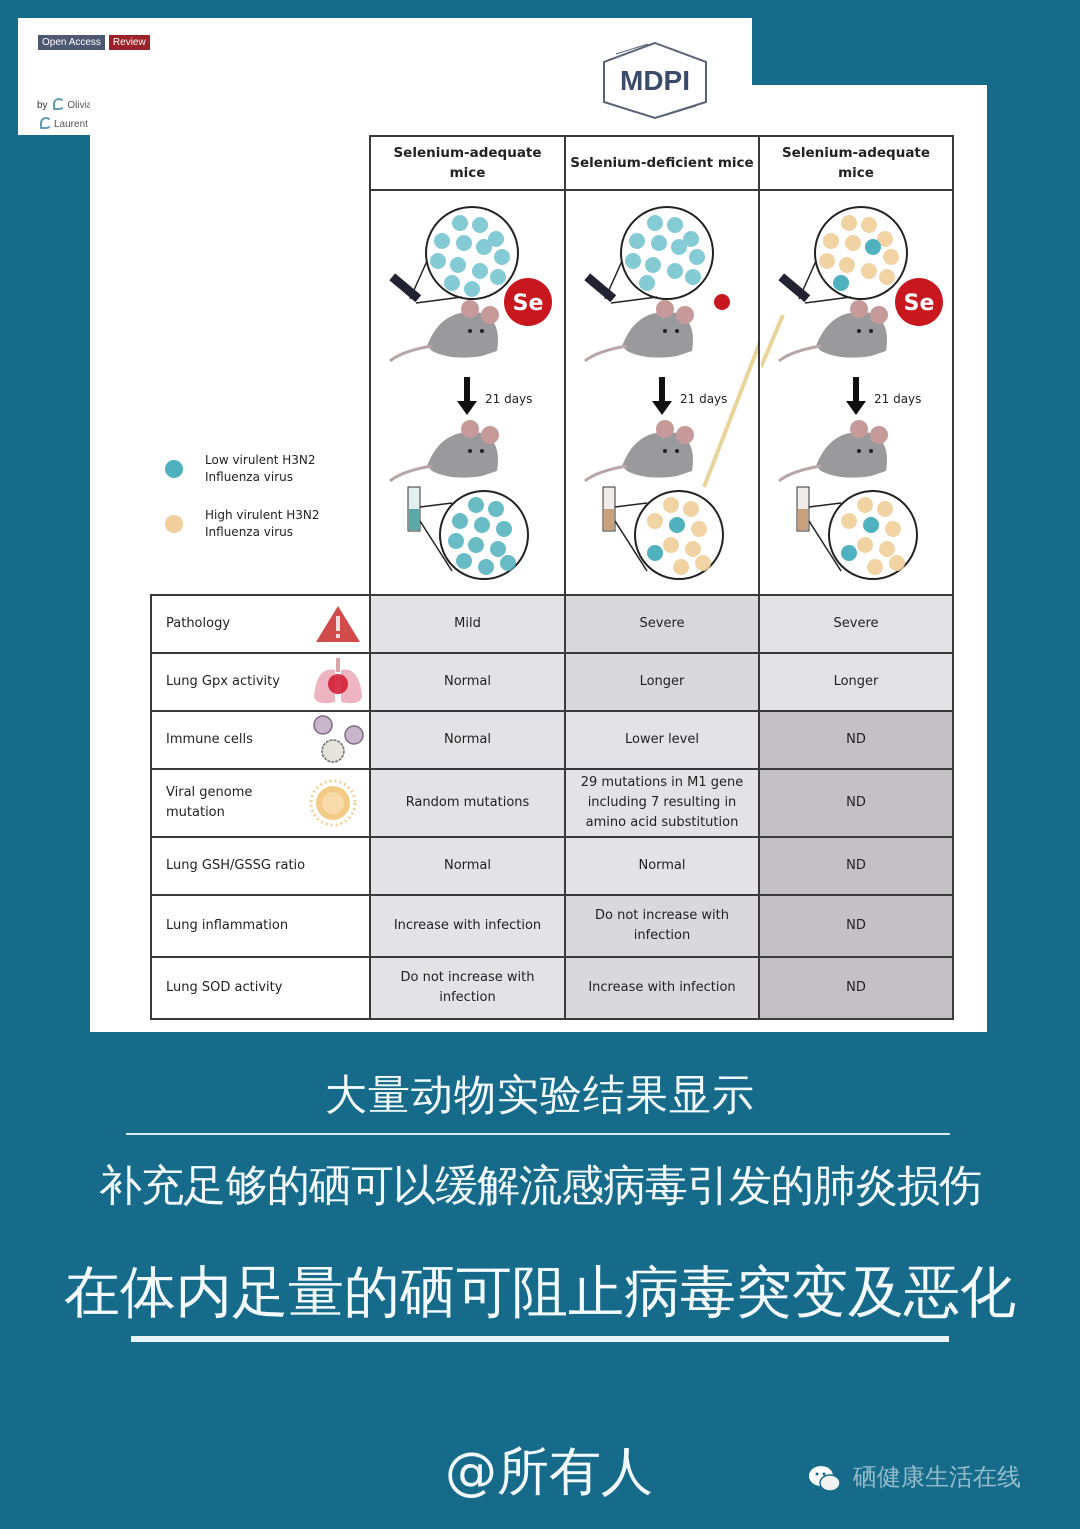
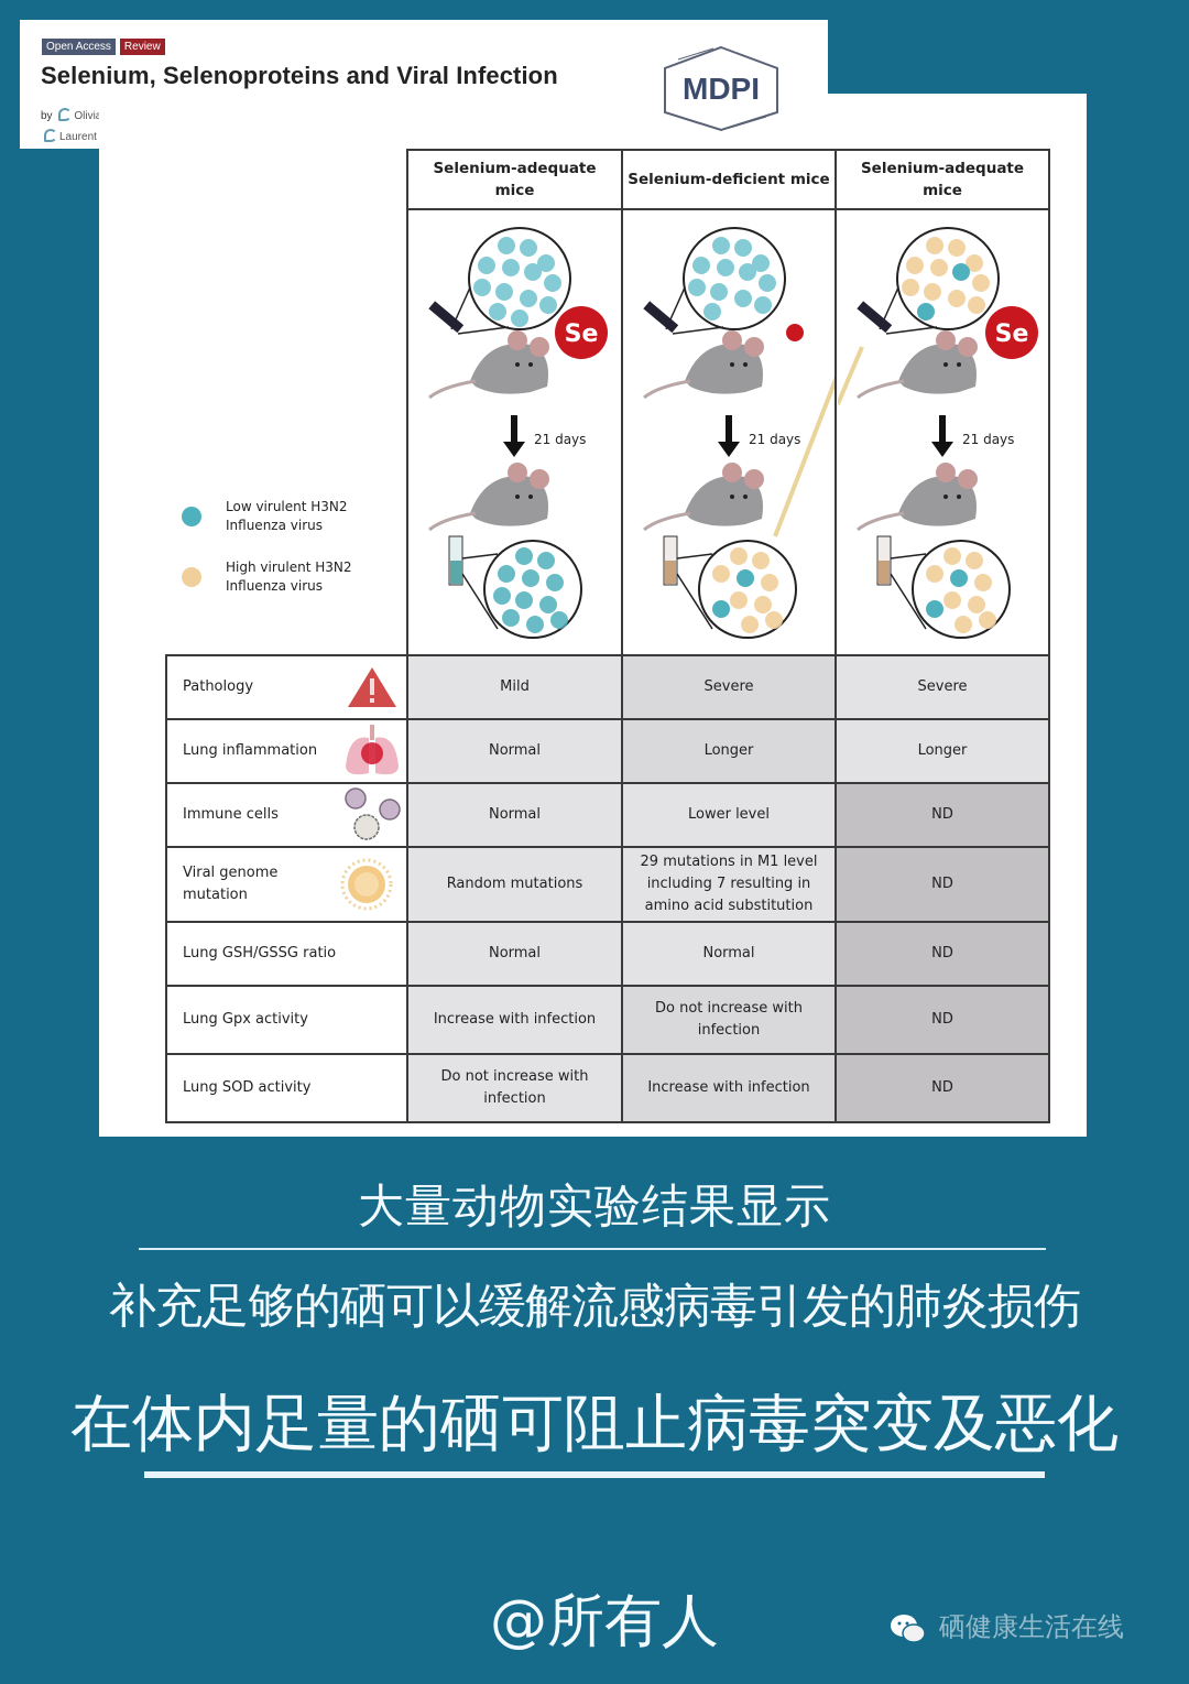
  Open Access
  Review
+ Selenium, Selenoproteins and Viral Infection
  MDPI
  	Selenium-adequate mice	Selenium-deficient mice	Selenium-adequate mice
  Se 21 days	21 days	Se 21 days
  Pathology	Mild	Severe	Severe
- Lung Gpx activity	Normal	Longer	Longer
+ Lung inflammation	Normal	Longer	Longer
  Immune cells	Normal	Lower level	ND
- Viral genome mutation	Random mutations	29 mutations in M1 gene including 7 resulting in amino acid substitution	ND
+ Viral genome mutation	Random mutations	29 mutations in M1 level including 7 resulting in amino acid substitution	ND
  Lung GSH/GSSG ratio	Normal	Normal	ND
- Lung inflammation	Increase with infection	Do not increase with infection	ND
+ Lung Gpx activity	Increase with infection	Do not increase with infection	ND
  Lung SOD activity	Do not increase with infection	Increase with infection	ND
  Low virulent H3N2
  Influenza virus
  High virulent H3N2
  Influenza virus
  大量动物实验结果显示
  补充足够的硒可以缓解流感病毒引发的肺炎损伤
  在体内足量的硒可阻止病毒突变及恶化
  @所有人
  硒健康生活在线
